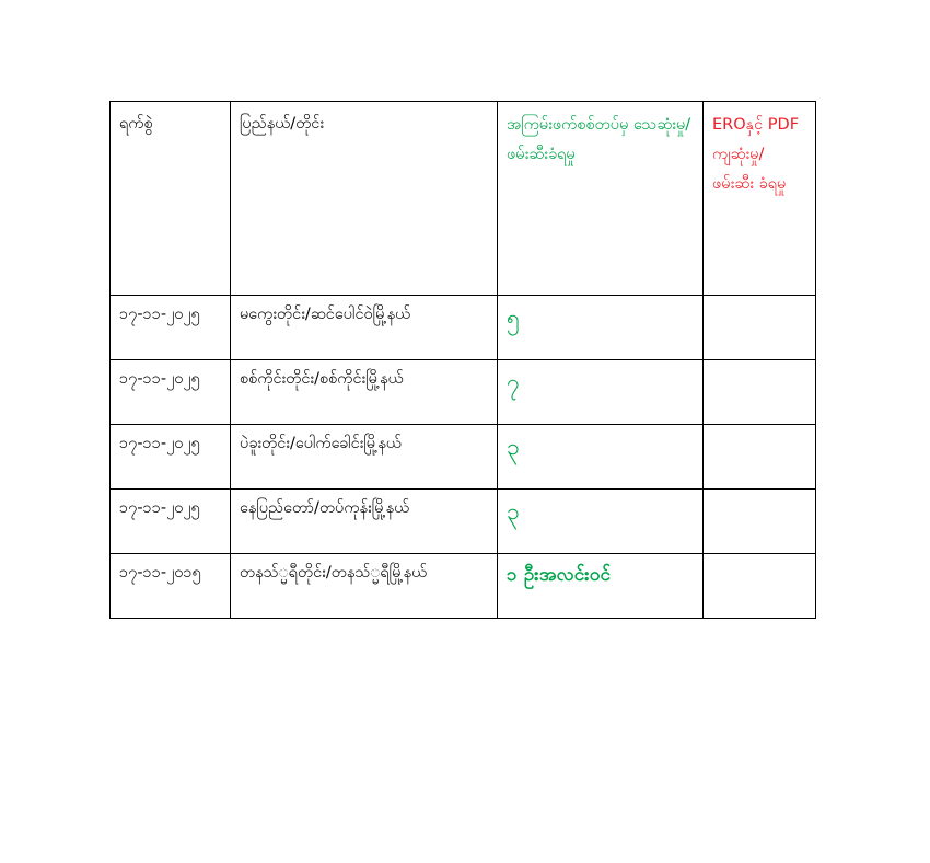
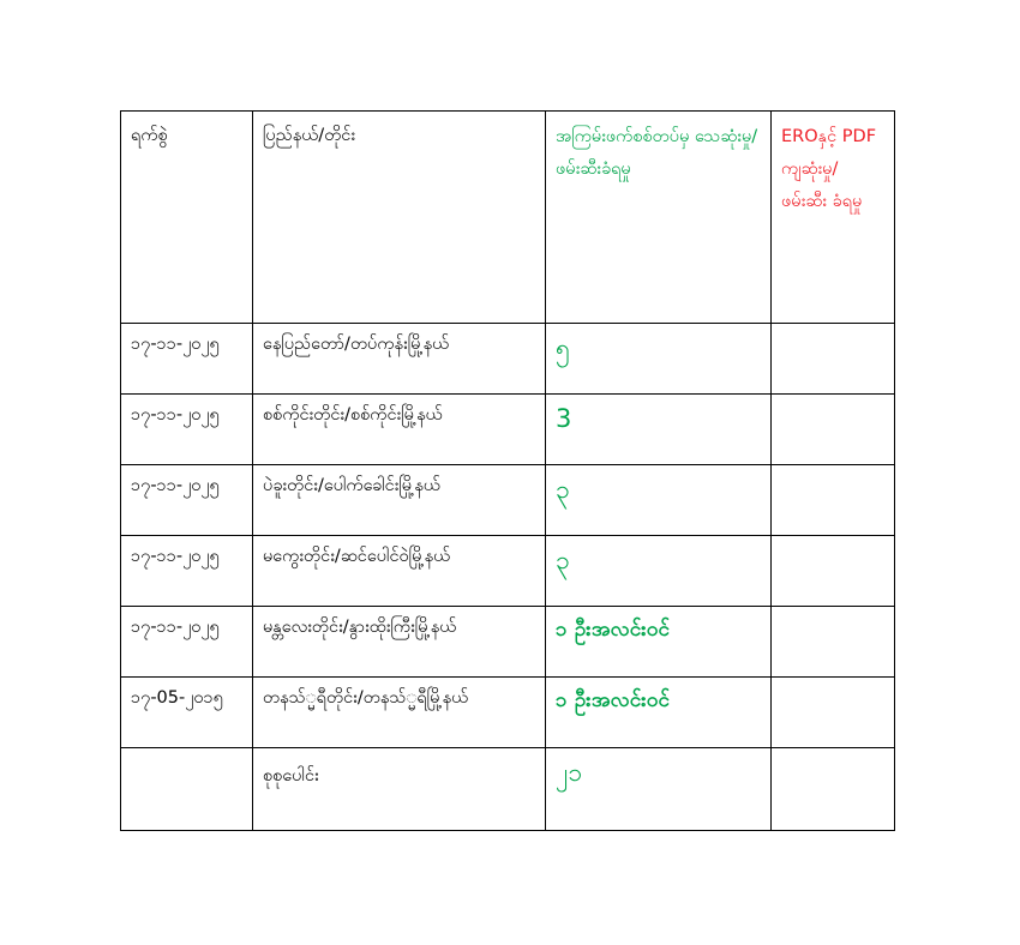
  ရက်စွဲ	ပြည်နယ်/တိုင်း	အကြမ်းဖက်စစ်တပ်မှ သေဆုံးမှု/ ဖမ်းဆီးခံရမှု	EROနှင့် PDF ကျဆုံးမှု/ ဖမ်းဆီး ခံရမှု
- ၁၇-၁၁-၂၀၂၅	မကွေးတိုင်း/ဆင်ပေါင်ဝဲမြို့နယ်	၅
+ ၁၇-၁၁-၂၀၂၅	နေပြည်တော်/တပ်ကုန်းမြို့နယ်	၅
- ၁၇-၁၁-၂၀၂၅	စစ်ကိုင်းတိုင်း/စစ်ကိုင်းမြို့နယ်	၇
+ ၁၇-၁၁-၂၀၂၅	စစ်ကိုင်းတိုင်း/စစ်ကိုင်းမြို့နယ်	3
  ၁၇-၁၁-၂၀၂၅	ပဲခူးတိုင်း/ပေါက်ခေါင်းမြို့နယ်	၃
- ၁၇-၁၁-၂၀၂၅	နေပြည်တော်/တပ်ကုန်းမြို့နယ်	၃
+ ၁၇-၁၁-၂၀၂၅	မကွေးတိုင်း/ဆင်ပေါင်ဝဲမြို့နယ်	၃
+ ၁၇-၁၁-၂၀၂၅	မန္တလေးတိုင်း/နွားထိုးကြီးမြို့နယ်	၁ ဦးအလင်းဝင်
- ၁၇-၁၁-၂၀၁၅	တနသ်္မရီတိုင်း/တနသ်္မရီမြို့နယ်	၁ ဦးအလင်းဝင်
+ ၁၇-05-၂၀၁၅	တနသ်္မရီတိုင်း/တနသ်္မရီမြို့နယ်	၁ ဦးအလင်းဝင်
+ 	စုစုပေါင်း	၂၁
